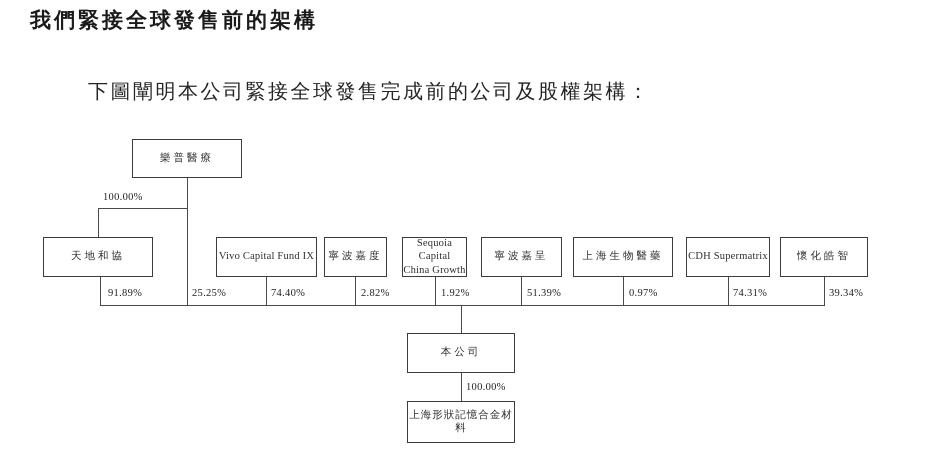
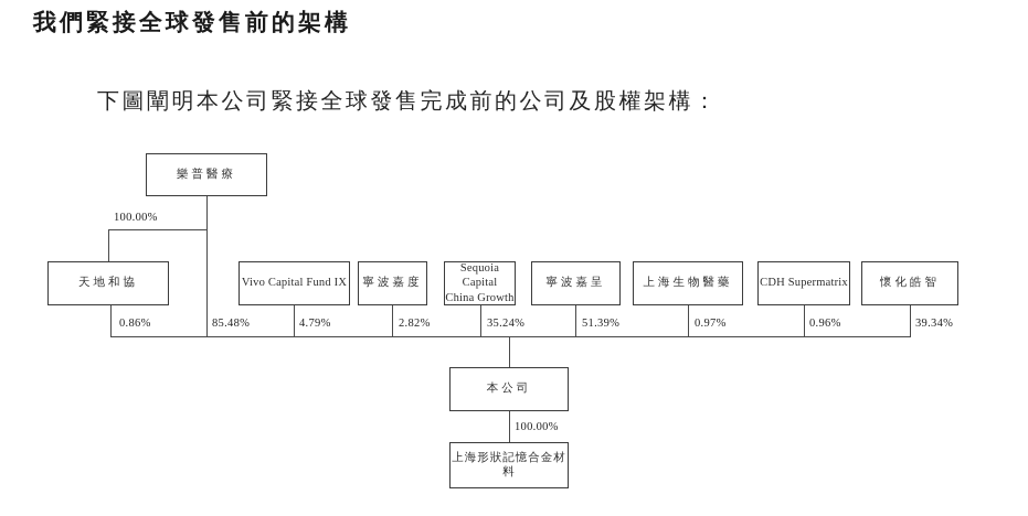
  我們緊接全球發售前的架構
  下圖闡明本公司緊接全球發售完成前的公司及股權架構：
  樂普醫療
  天地和協
  Vivo Capital Fund IX
  寧波嘉度
  Sequoia Capital
  China Growth
  寧波嘉呈
  上海生物醫藥
  CDH Supermatrix
  懷化皓智
  本公司
  上海形狀記憶合金材料
  100.00%
- 91.89%
+ 0.86%
- 25.25%
+ 85.48%
- 74.40%
+ 4.79%
  2.82%
- 1.92%
+ 35.24%
  51.39%
  0.97%
- 74.31%
+ 0.96%
  39.34%
  100.00%
